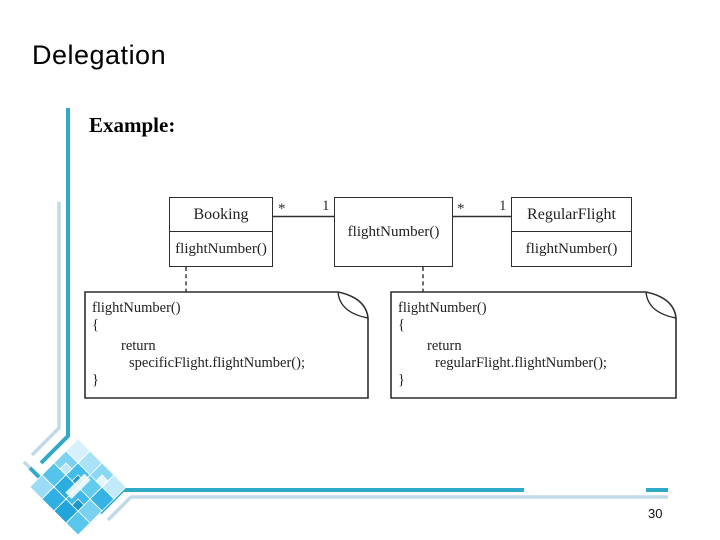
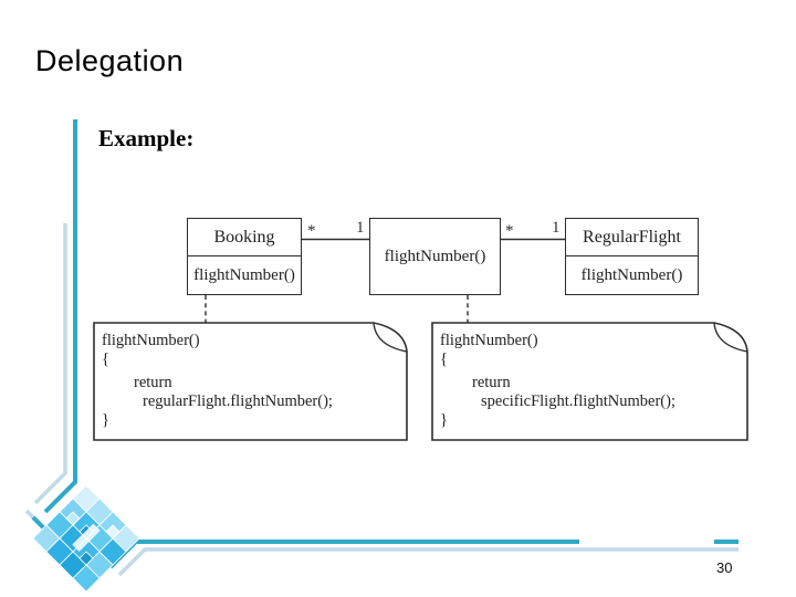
  Delegation
  Example:
  Booking
  flightNumber()
  flightNumber()
  RegularFlight
  flightNumber()
  *
  1
  *
  1
  flightNumber()
  {
  return
- specificFlight.flightNumber();
+ regularFlight.flightNumber();
  }
  flightNumber()
  {
  return
- regularFlight.flightNumber();
+ specificFlight.flightNumber();
  }
  30
